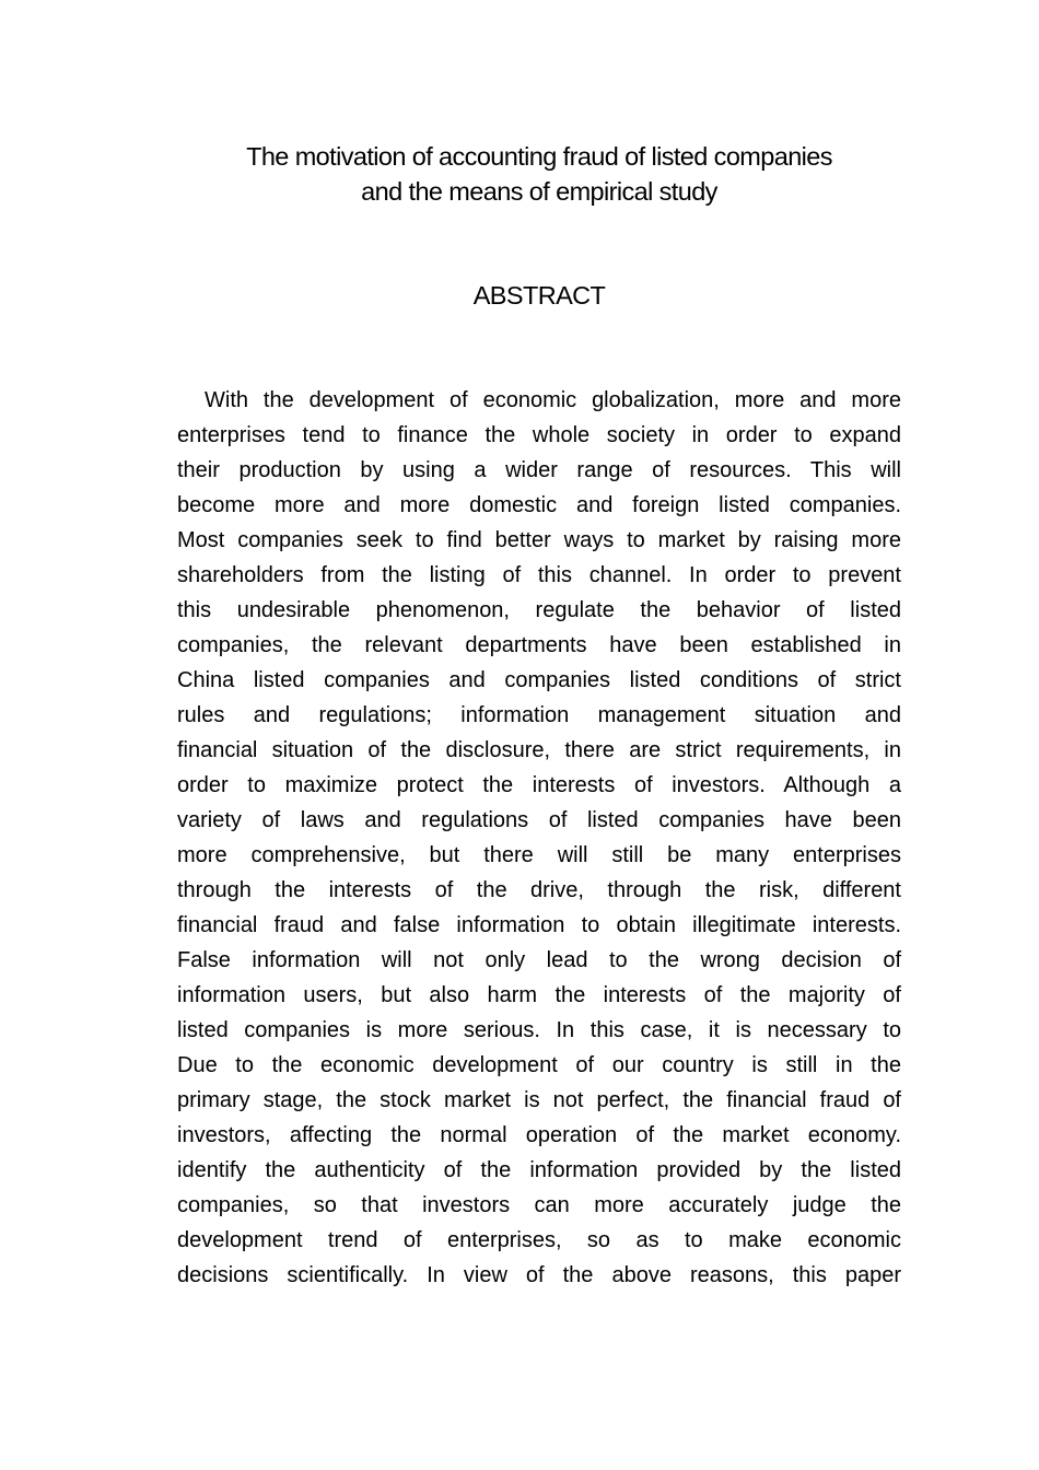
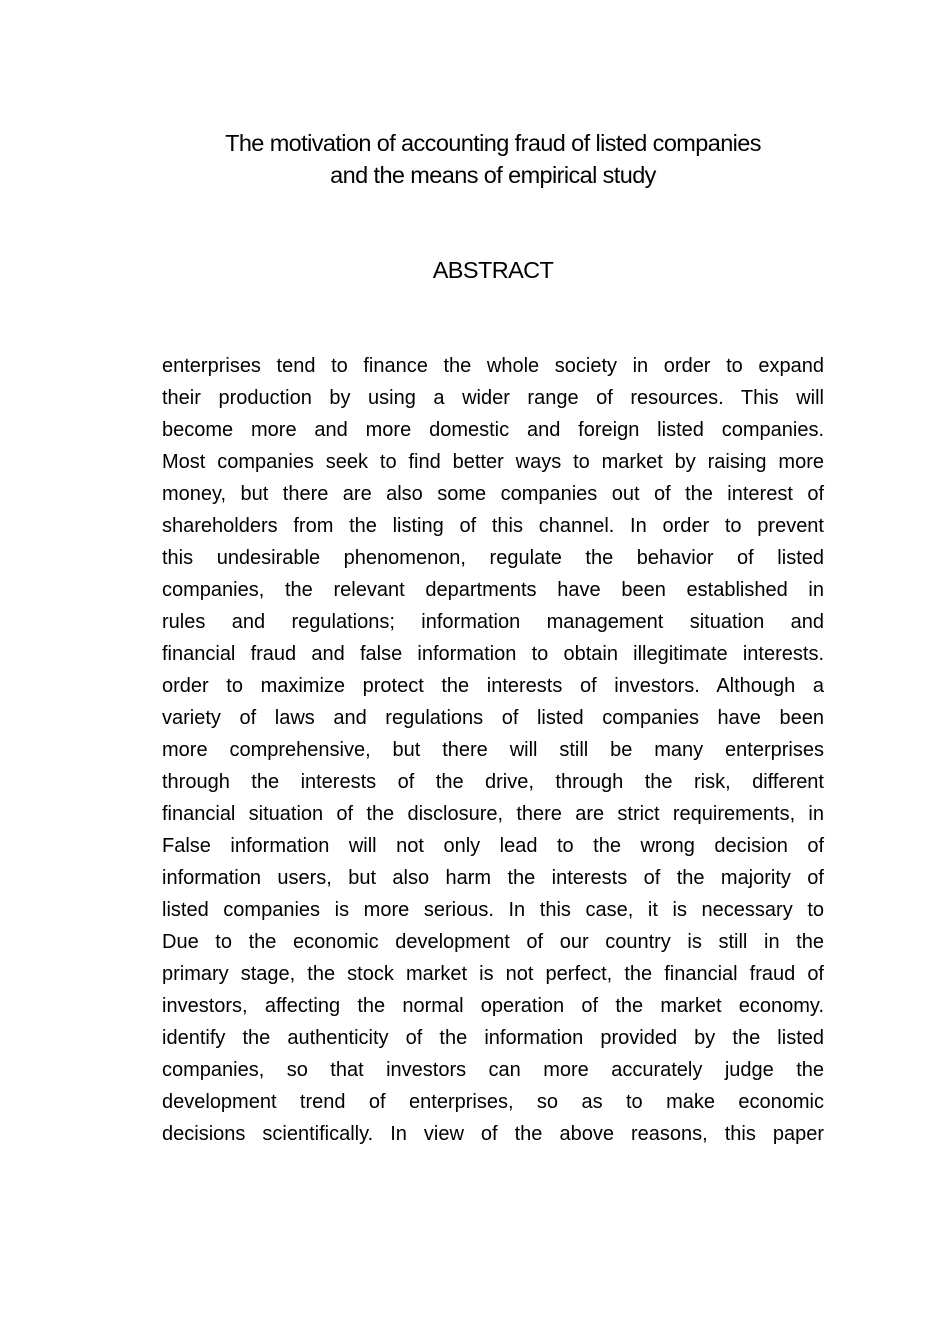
  The motivation of accounting fraud of listed companies
  and the means of empirical study
  ABSTRACT
- With the development of economic globalization, more and more
  enterprises tend to finance the whole society in order to expand
  their production by using a wider range of resources. This will
  become more and more domestic and foreign listed companies.
  Most companies seek to find better ways to market by raising more
+ money, but there are also some companies out of the interest of
  shareholders from the listing of this channel. In order to prevent
  this undesirable phenomenon, regulate the behavior of listed
  companies, the relevant departments have been established in
- China listed companies and companies listed conditions of strict
  rules and regulations; information management situation and
- financial situation of the disclosure, there are strict requirements, in
+ financial fraud and false information to obtain illegitimate interests.
  order to maximize protect the interests of investors. Although a
  variety of laws and regulations of listed companies have been
  more comprehensive, but there will still be many enterprises
  through the interests of the drive, through the risk, different
- financial fraud and false information to obtain illegitimate interests.
+ financial situation of the disclosure, there are strict requirements, in
  False information will not only lead to the wrong decision of
  information users, but also harm the interests of the majority of
  listed companies is more serious. In this case, it is necessary to
  Due to the economic development of our country is still in the
  primary stage, the stock market is not perfect, the financial fraud of
  investors, affecting the normal operation of the market economy.
  identify the authenticity of the information provided by the listed
  companies, so that investors can more accurately judge the
  development trend of enterprises, so as to make economic
  decisions scientifically. In view of the above reasons, this paper
